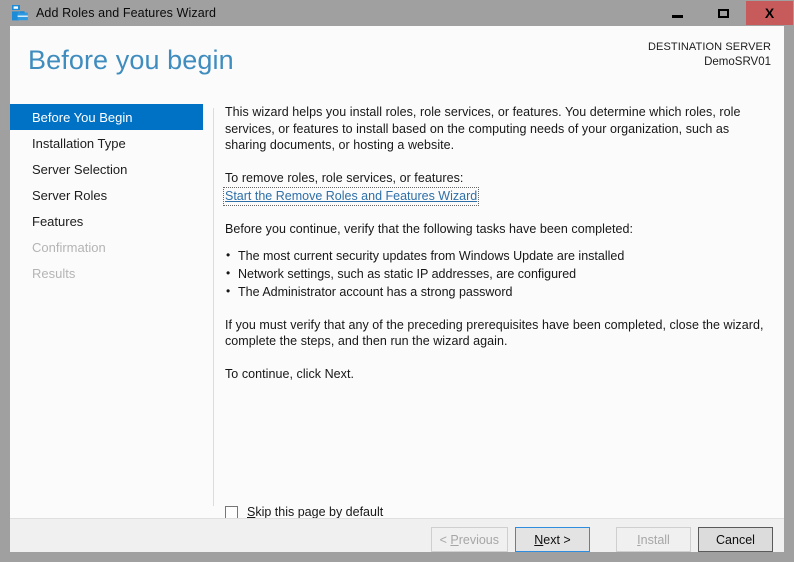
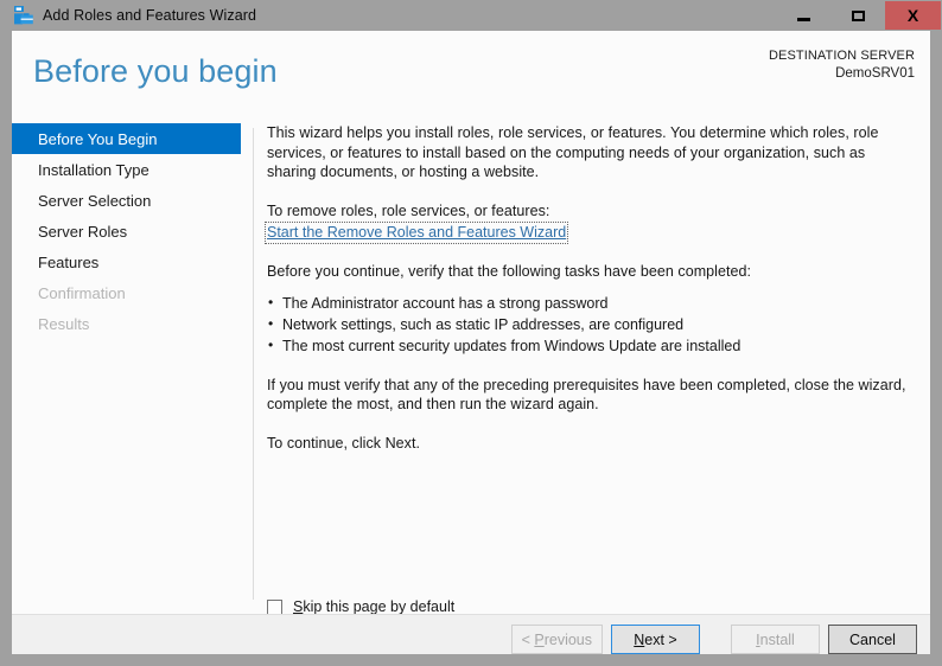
  Add Roles and Features Wizard
  X
  Before you begin
  DESTINATION SERVER
  DemoSRV01
  Before You Begin
  Installation Type
  Server Selection
  Server Roles
  Features
  Confirmation
  Results
  This wizard helps you install roles, role services, or features. You determine which roles, role services, or features to install based on the computing needs of your organization, such as sharing documents, or hosting a website.
  To remove roles, role services, or features:
  Start the Remove Roles and Features Wizard
  Before you continue, verify that the following tasks have been completed:
- The most current security updates from Windows Update are installed
+ The Administrator account has a strong password
  Network settings, such as static IP addresses, are configured
- The Administrator account has a strong password
+ The most current security updates from Windows Update are installed
- If you must verify that any of the preceding prerequisites have been completed, close the wizard, complete the steps, and then run the wizard again.
+ If you must verify that any of the preceding prerequisites have been completed, close the wizard, complete the most, and then run the wizard again.
  To continue, click Next.
  Skip this page by default
  <
  P
  revious
  N
  ext >
  I
  nstall
  Cancel
